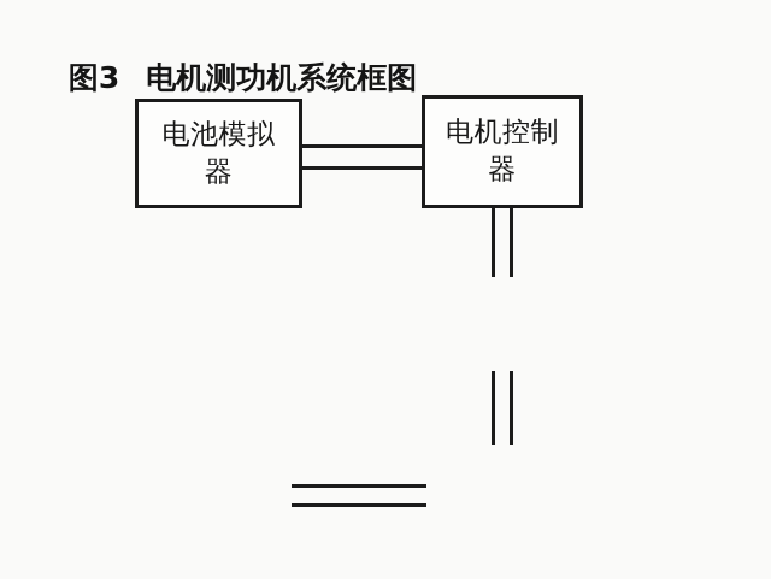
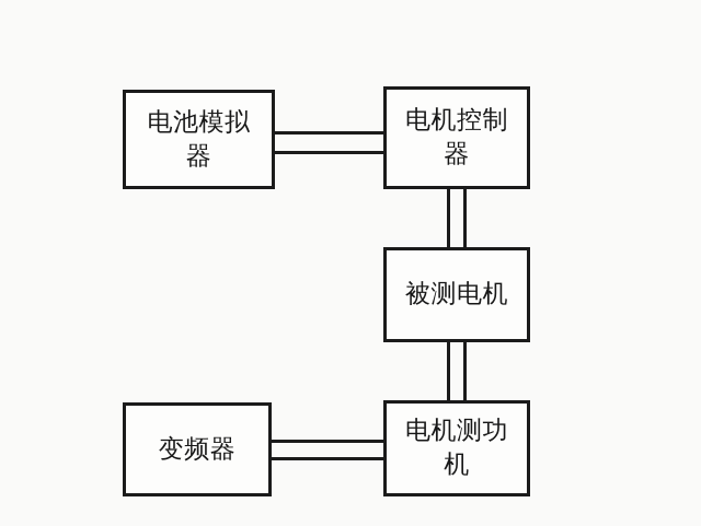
- 图3 电机测功机系统框图
  电池模拟
  器
  电机控制
  器
+ 被测电机
+ 变频器
+ 电机测功
+ 机
